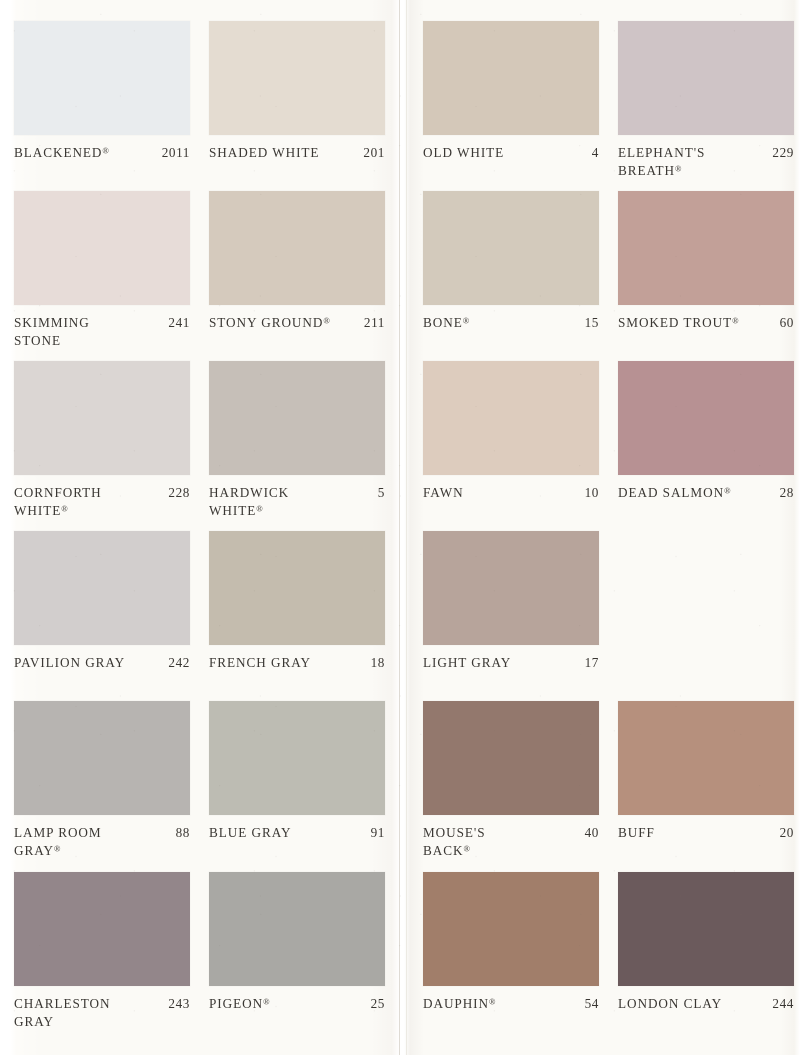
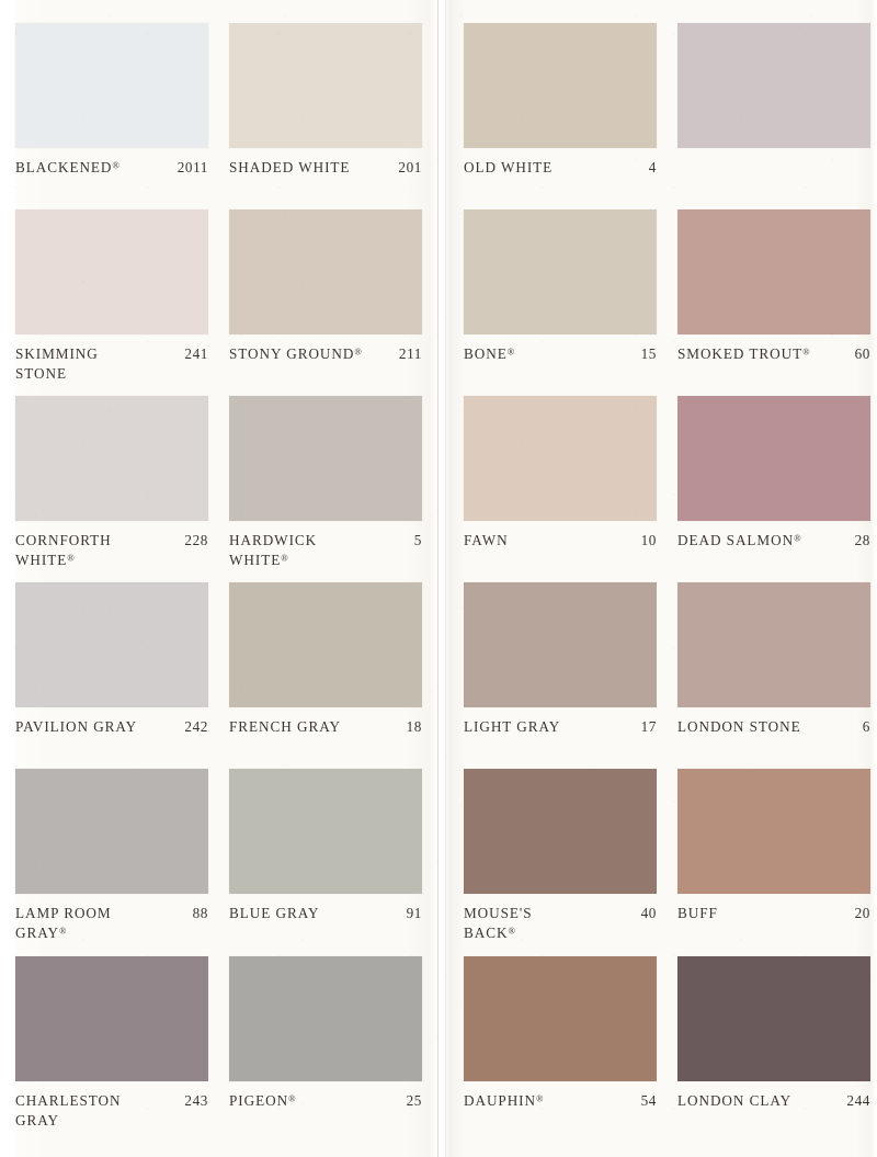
  BLACKENED®
  2011
  SHADED WHITE
  201
  SKIMMING
  STONE
  241
  STONY GROUND®
  211
  CORNFORTH
  WHITE®
  228
  HARDWICK
  WHITE®
  5
  PAVILION GRAY
  242
  FRENCH GRAY
  18
  LAMP ROOM
  GRAY®
  88
  BLUE GRAY
  91
  CHARLESTON
  GRAY
  243
  PIGEON®
  25
  OLD WHITE
  4
- ELEPHANT'S
- BREATH®
- 229
  BONE®
  15
  SMOKED TROUT®
  60
  FAWN
  10
  DEAD SALMON®
  28
  LIGHT GRAY
  17
+ LONDON STONE
+ 6
  MOUSE'S
  BACK®
  40
  BUFF
  20
  DAUPHIN®
  54
  LONDON CLAY
  244
